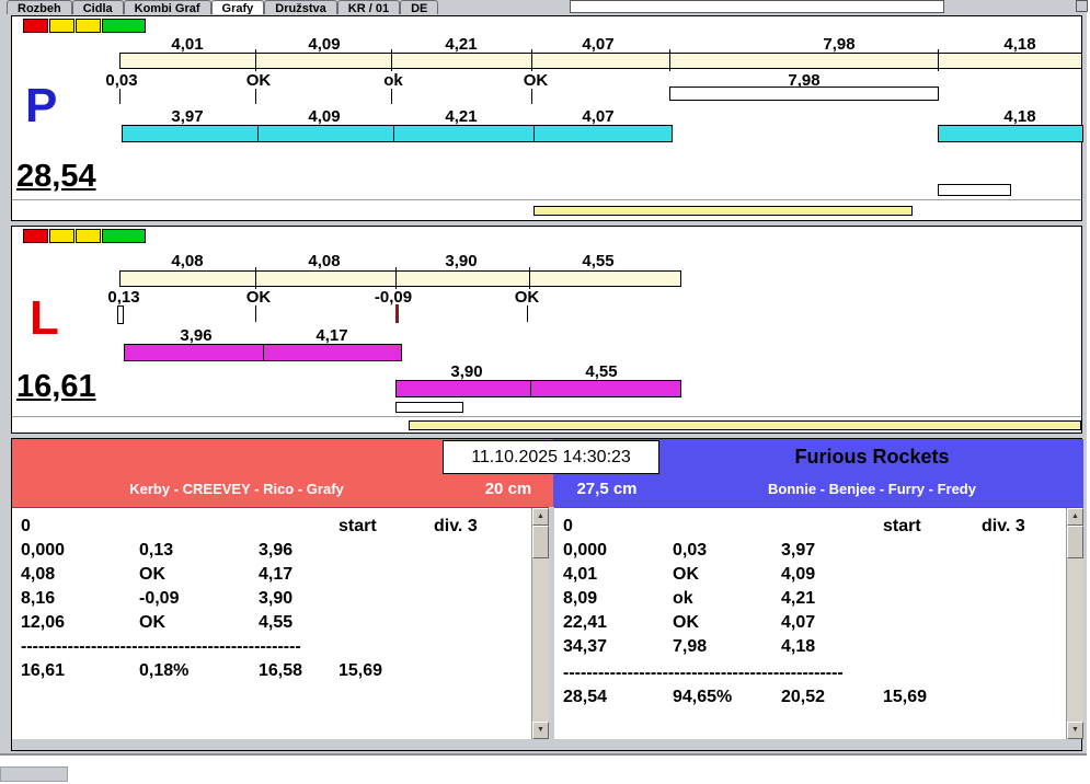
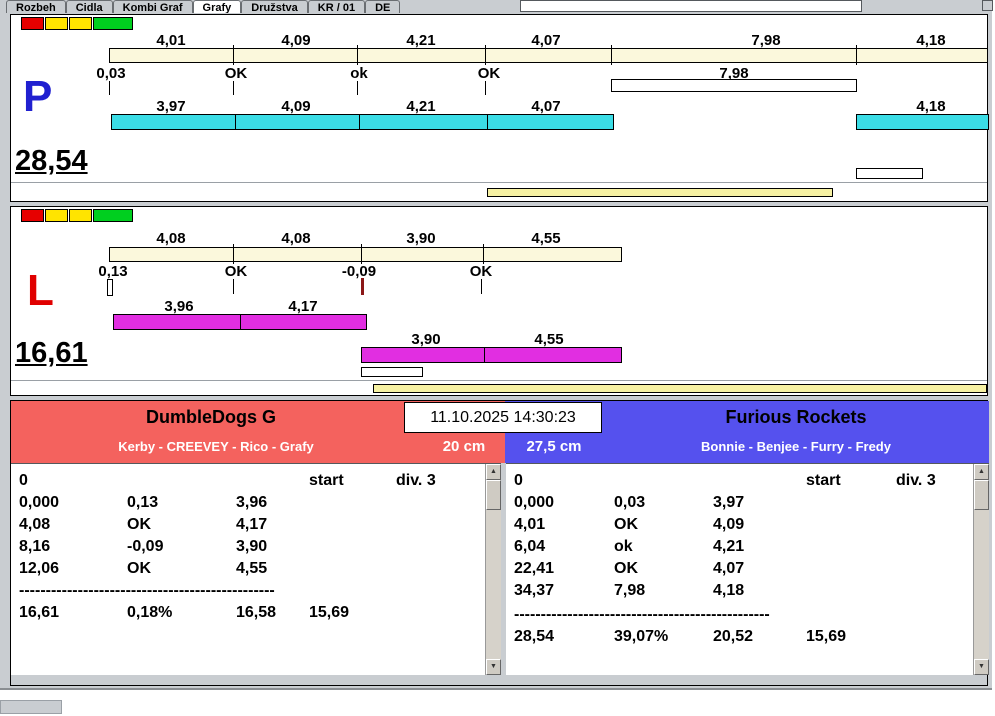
  Rozbeh
  Cidla
  Kombi Graf
  Grafy
  Družstva
  KR / 01
  DE
  4,01
  4,09
  4,21
  4,07
  7,98
  4,18
  0,03
  OK
  ok
  OK
  7,98
  3,97
  4,09
  4,21
  4,07
  4,18
  P
  28,54
  4,08
  4,08
  3,90
  4,55
  0,13
  OK
  -0,09
  OK
  3,96
  4,17
  3,90
  4,55
  L
  16,61
+ DumbleDogs G
  Kerby - CREEVEY - Rico - Grafy
  20 cm
  Furious Rockets
  Bonnie - Benjee - Furry - Fredy
  27,5 cm
  11.10.2025 14:30:23
  0
  start
  div. 3
  0,000
  0,13
  3,96
  4,08
  OK
  4,17
  8,16
  -0,09
  3,90
  12,06
  OK
  4,55
  ------------------------------------------------
  16,61
  0,18%
  16,58
  15,69
  0
  start
  div. 3
  0,000
  0,03
  3,97
  4,01
  OK
  4,09
- 8,09
+ 6,04
  ok
  4,21
  22,41
  OK
  4,07
  34,37
  7,98
  4,18
  ------------------------------------------------
  28,54
- 94,65%
+ 39,07%
  20,52
  15,69
